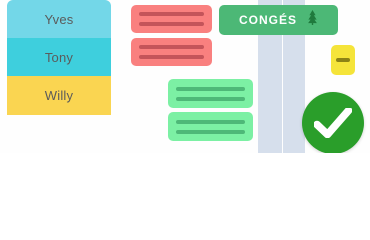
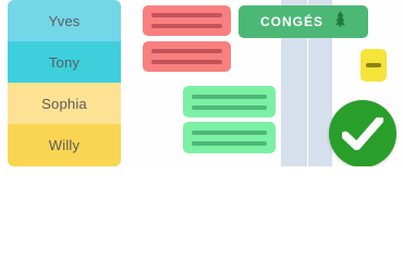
  Yves
  Tony
+ Sophia
  Willy
  CONGÉS
